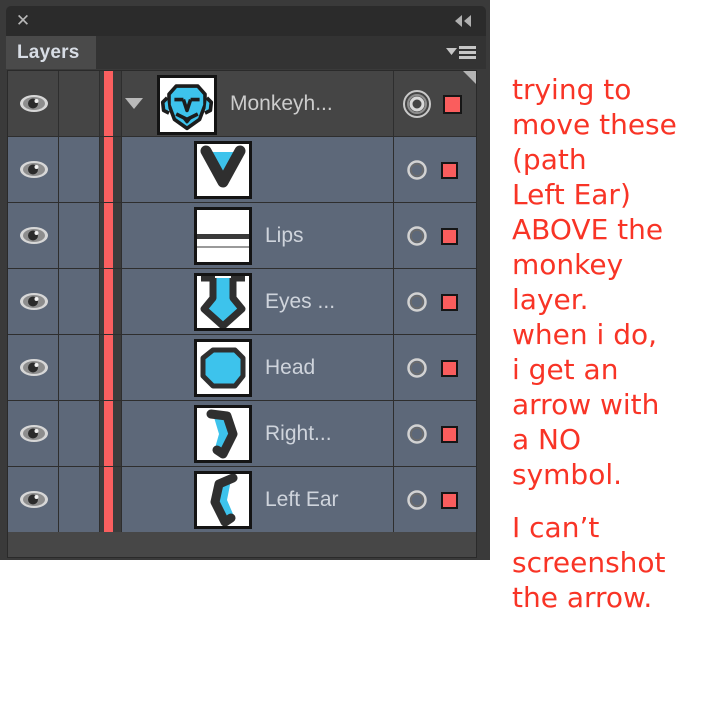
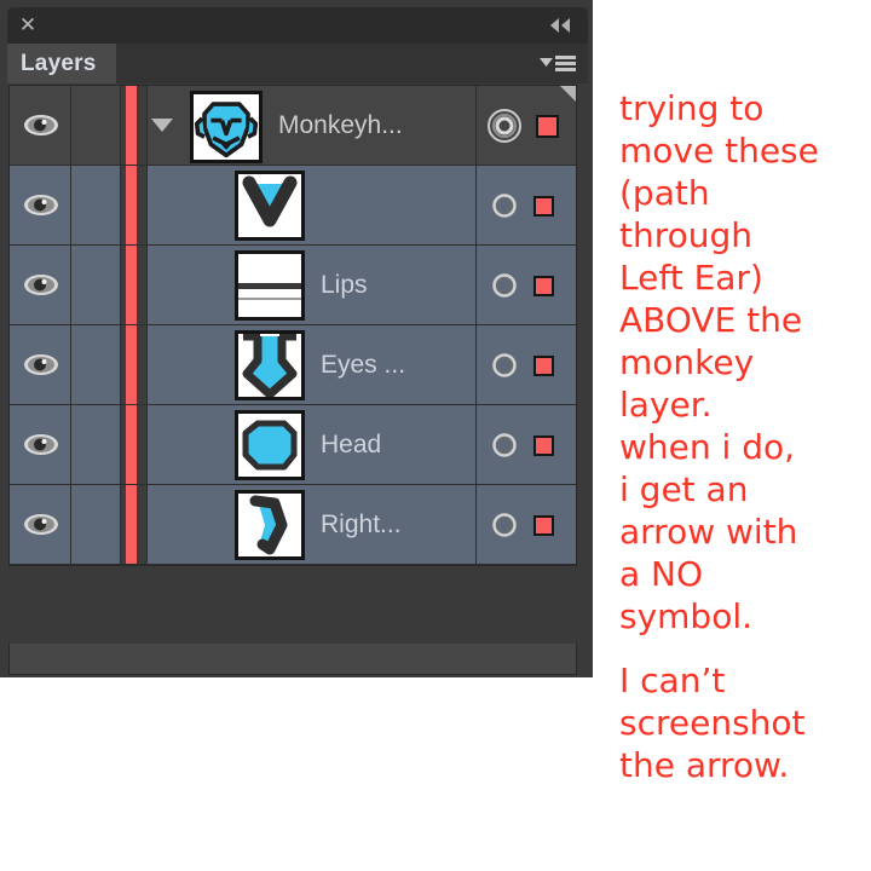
  ✕
  Layers
  Monkeyh...
  Lips
  Eyes ...
  Head
  Right...
- Left Ear
  trying to
  move these
  (path
+ through
  Left Ear)
  ABOVE the
  monkey
  layer.
  when i do,
  i get an
  arrow with
  a NO
  symbol.
  I can’t
  screenshot
  the arrow.
